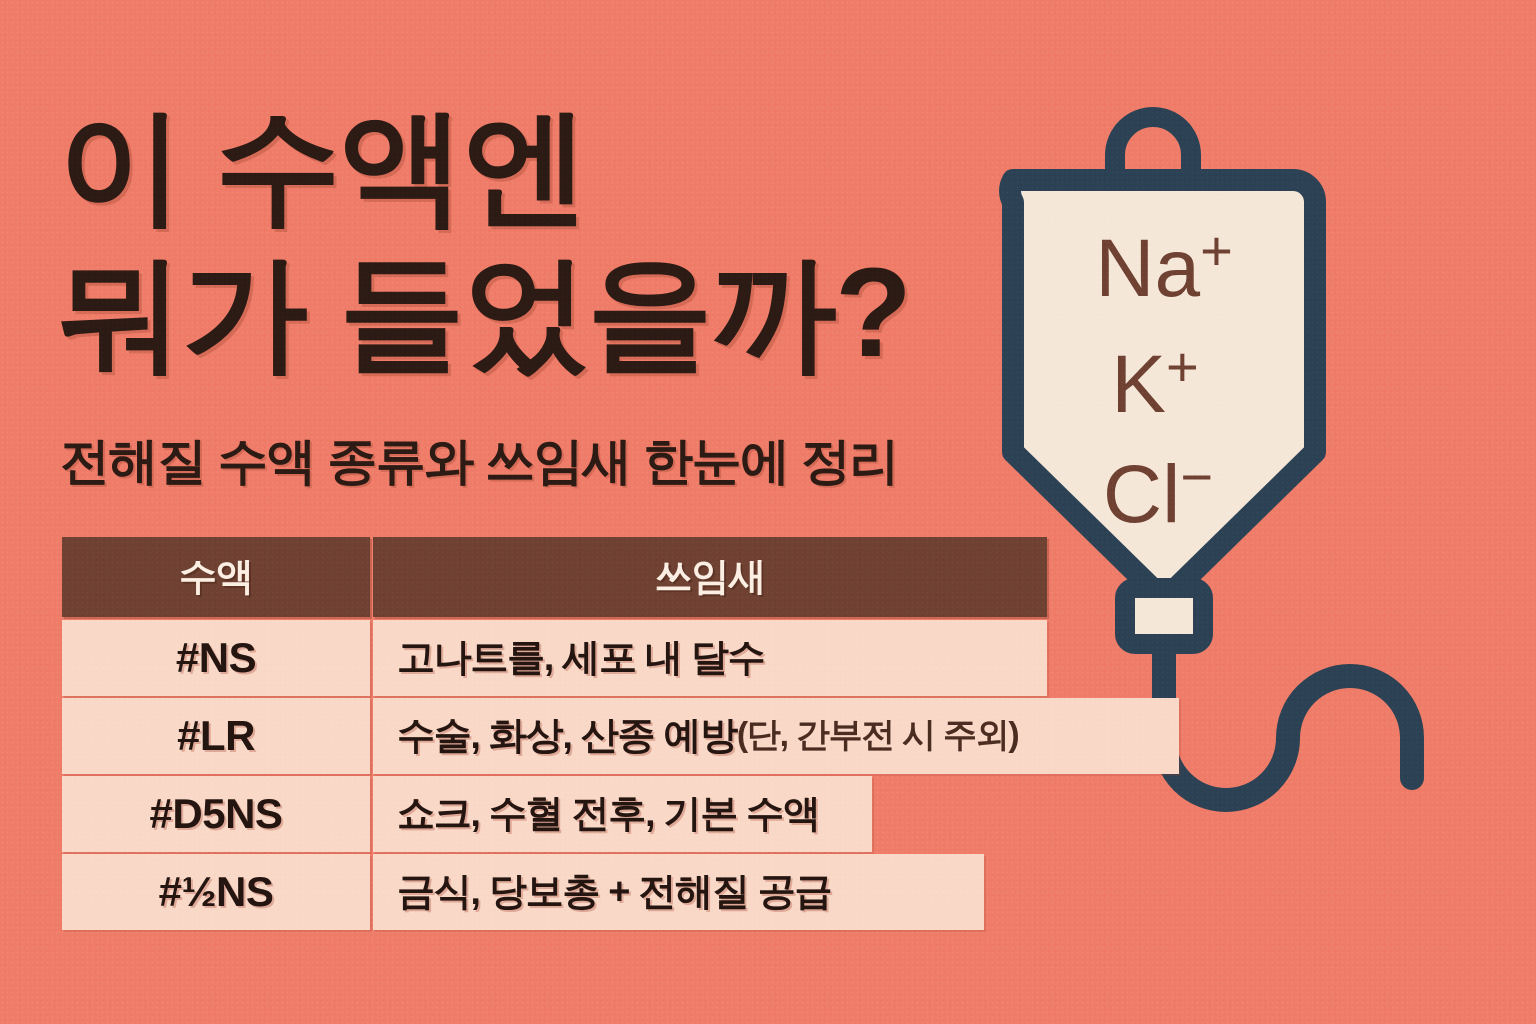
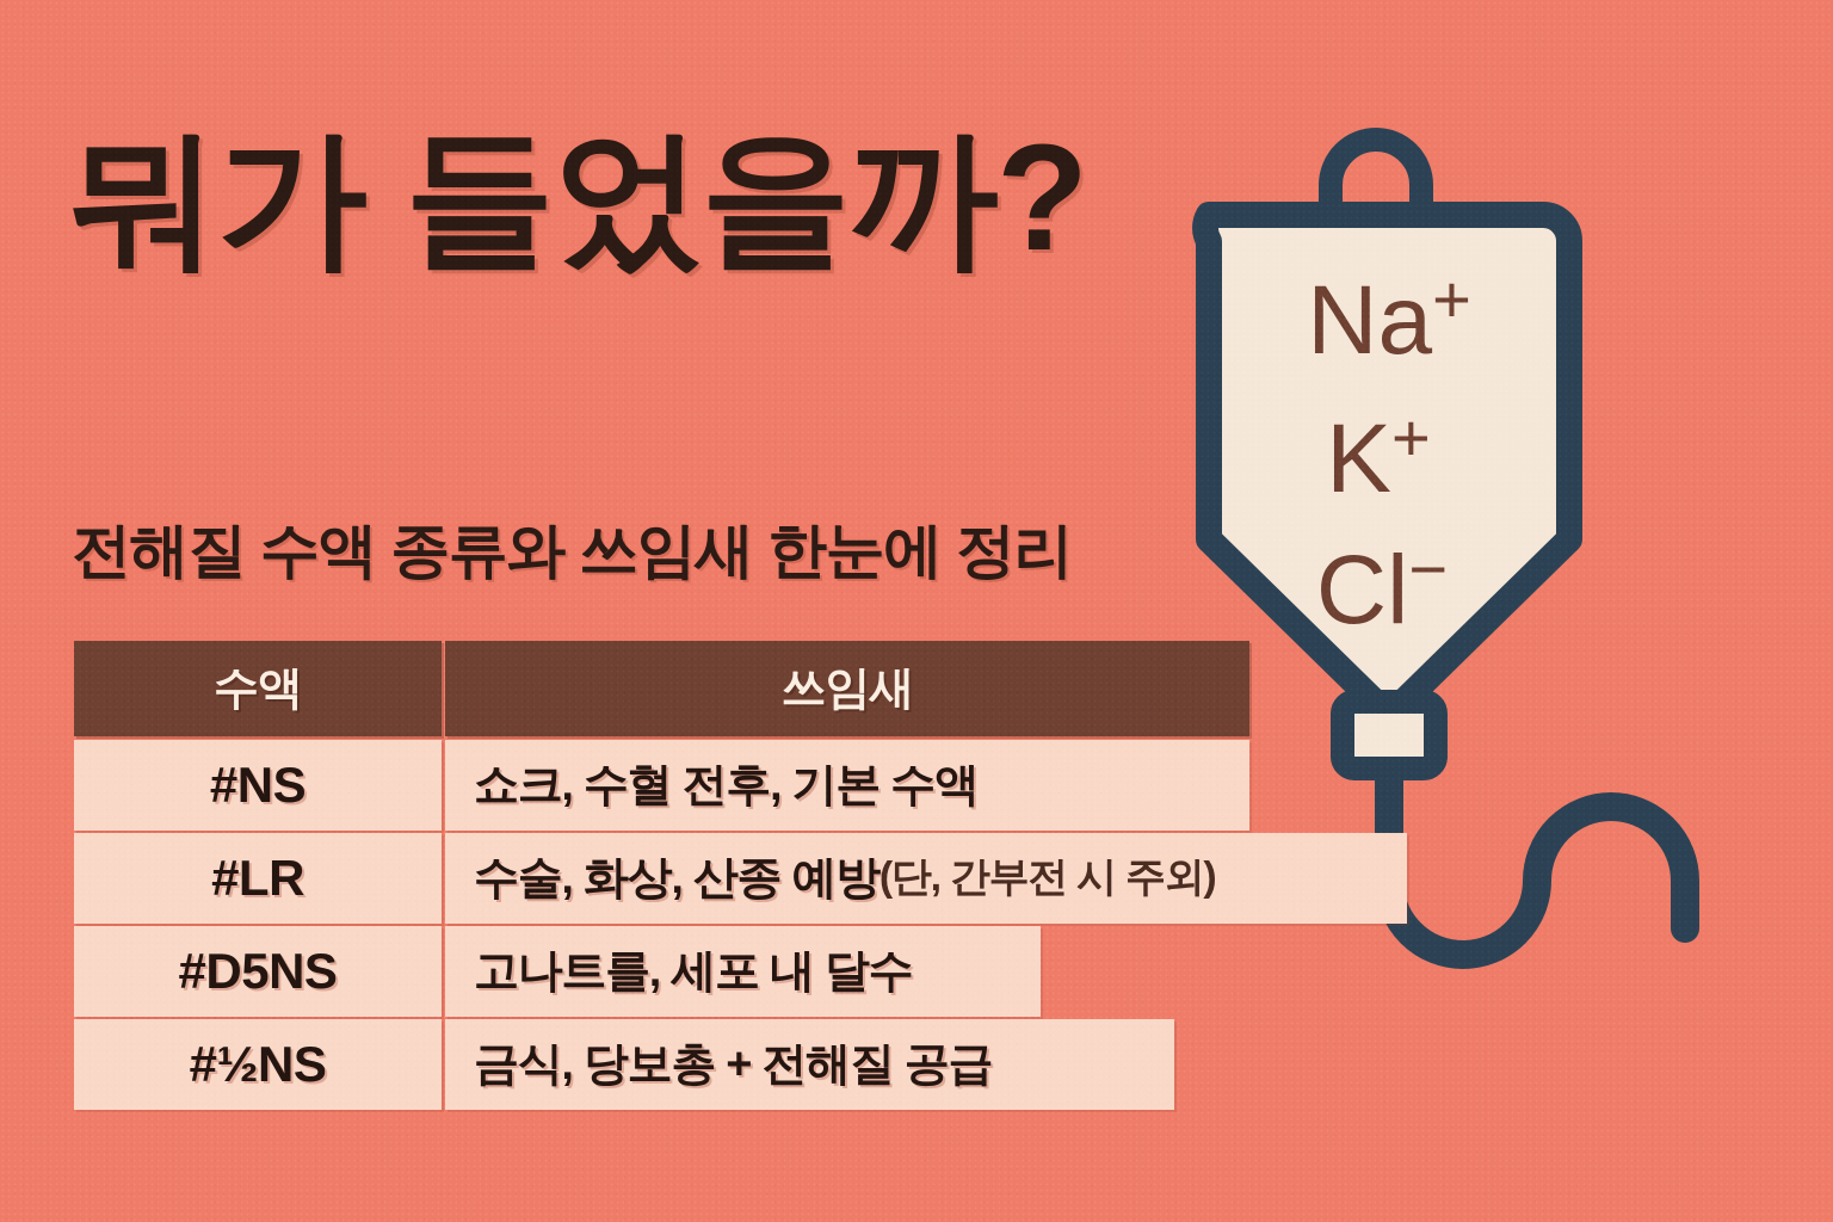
  Na+
  K+
  Cl−
- 이 수액엔
  뭐가 들었을까?
  전해질 수액 종류와 쓰임새 한눈에 정리
  수액
  쓰임새
  #NS
- 고나트를, 세포 내 달수
+ 쇼크, 수혈 전후, 기본 수액
  #LR
  수술, 화상, 산종 예방
  (단, 간부전 시 주외)
  #D5NS
- 쇼크, 수혈 전후, 기본 수액
+ 고나트를, 세포 내 달수
  #½NS
  금식, 당보총 + 전해질 공급
